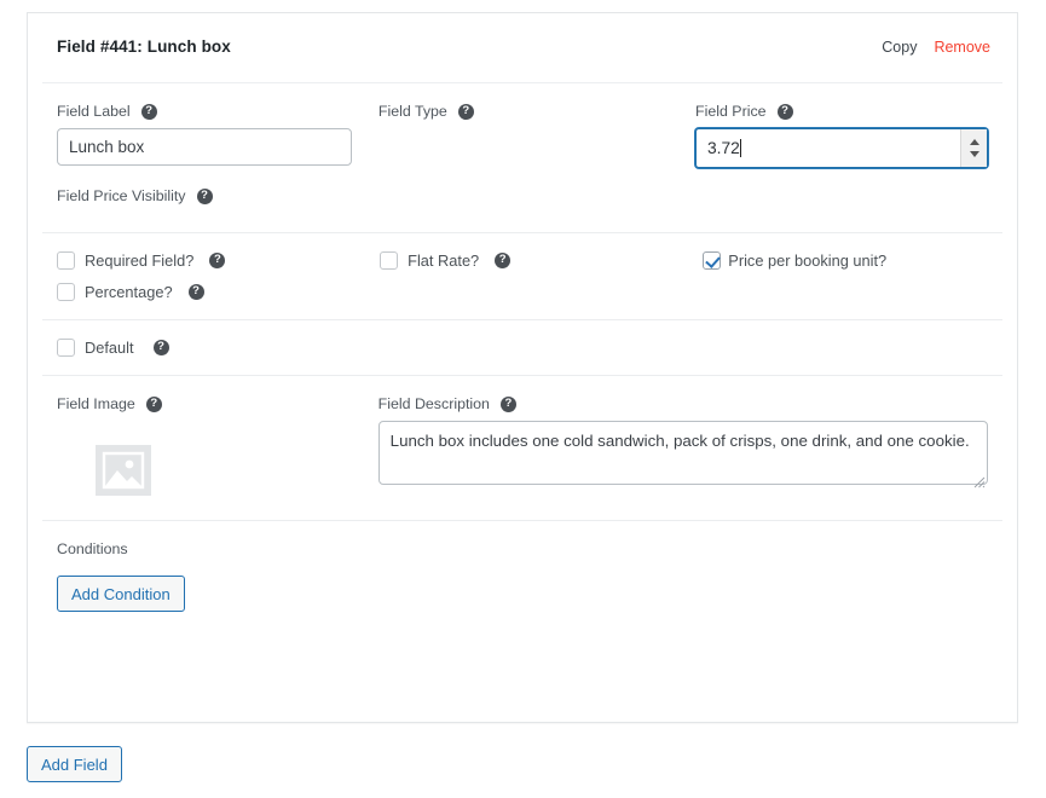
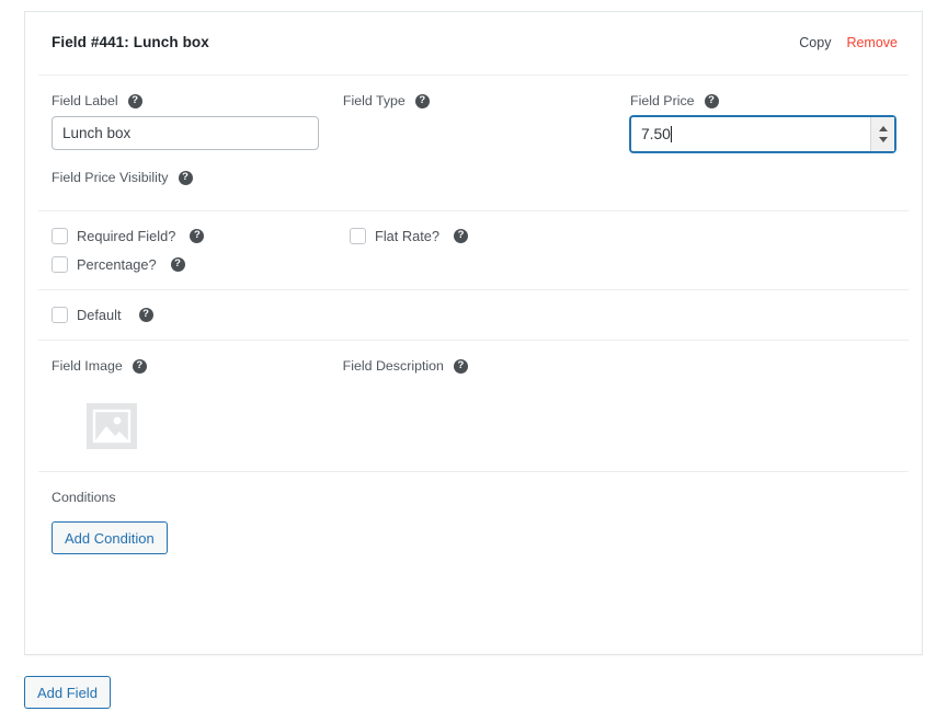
  Field #441: Lunch box
  Copy
  Remove
  Field Label
  ?
  Lunch box
  Field Type
  ?
  Field Price
  ?
- 3.72
+ 7.50
  Field Price Visibility
  ?
  Required Field?
  ?
  Percentage?
  ?
  Flat Rate?
  ?
- Price per booking unit?
  Default
  ?
  Field Image
  ?
  Field Description
  ?
- Lunch box includes one cold sandwich, pack of crisps, one drink, and one cookie.
  Conditions
  Add Condition
  Add Field
